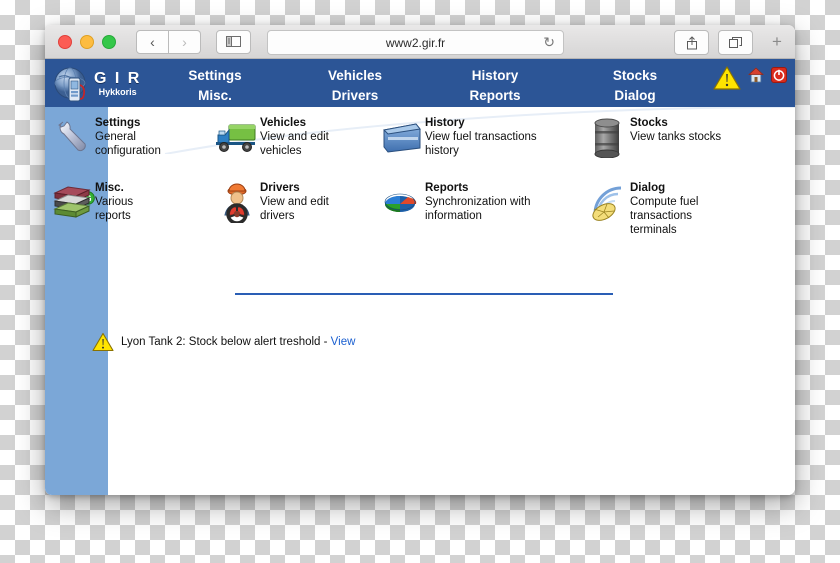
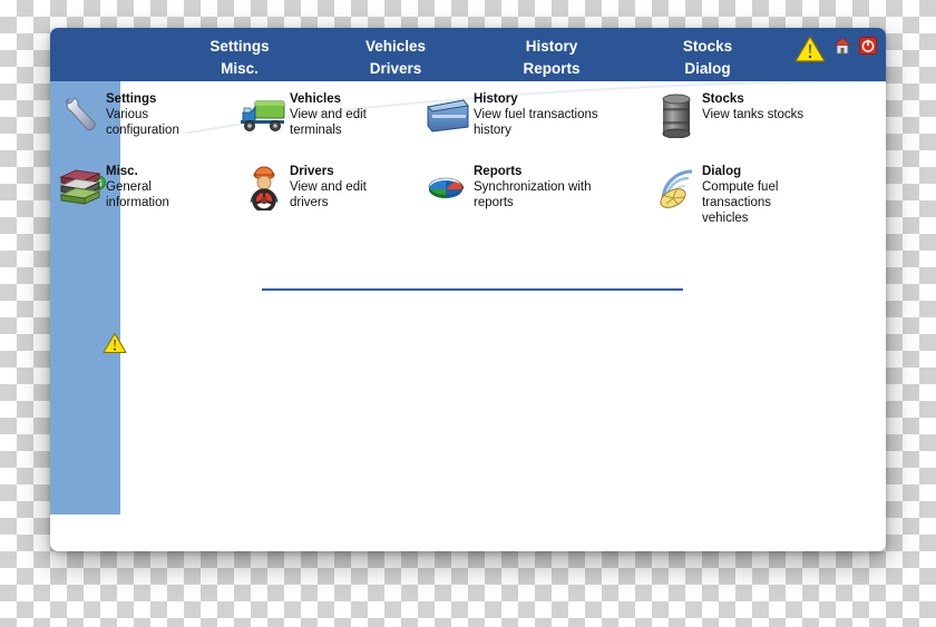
- ‹
- ›
- www2.gir.fr
- ↻
- +
- G I R
- Hykkoris
  Settings
  Misc.
  Vehicles
  Drivers
  History
  Reports
  Stocks
  Dialog
  Settings
- General
+ Various
  configuration
  Vehicles
  View and edit
- vehicles
+ terminals
  History
  View fuel transactions
  history
  Stocks
  View tanks stocks
  Misc.
- Various
+ General
- reports
+ information
  Drivers
  View and edit
  drivers
  Reports
  Synchronization with
- information
+ reports
  Dialog
  Compute fuel transactions
- terminals
+ vehicles
- Lyon Tank 2: Stock below alert treshold - View
